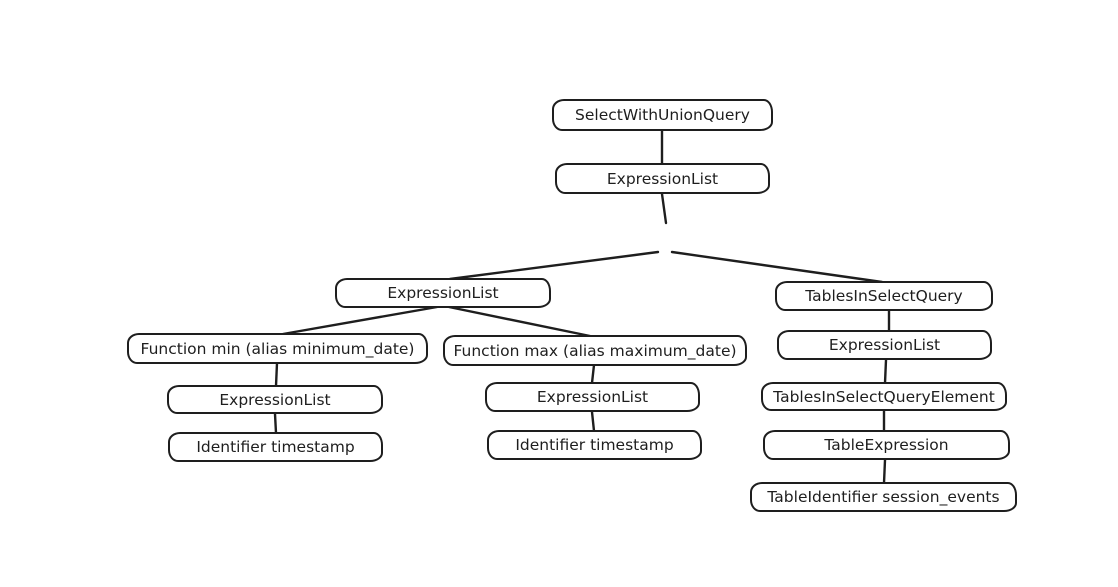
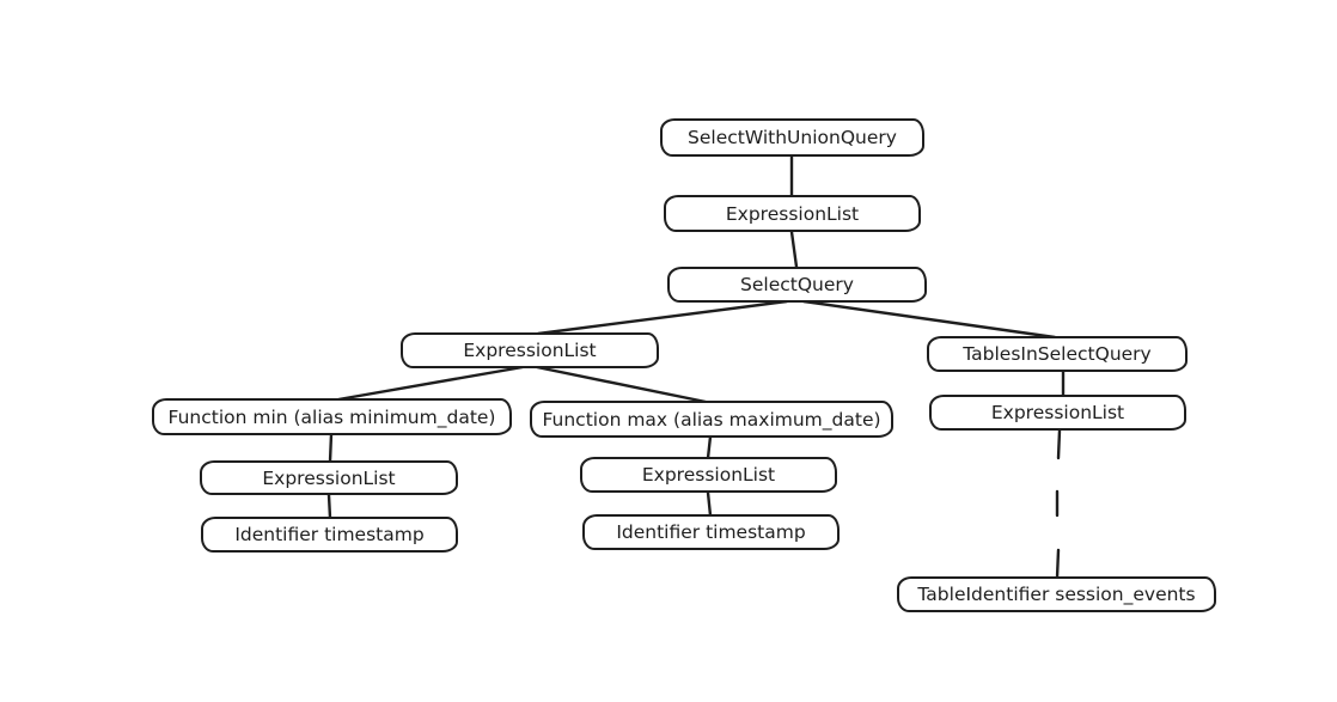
  SelectWithUnionQuery
  ExpressionList
+ SelectQuery
  ExpressionList
  TablesInSelectQuery
  Function min (alias minimum_date)
  Function max (alias maximum_date)
  ExpressionList
  ExpressionList
  ExpressionList
- TablesInSelectQueryElement
  Identifier timestamp
  Identifier timestamp
- TableExpression
  TableIdentifier session_events
